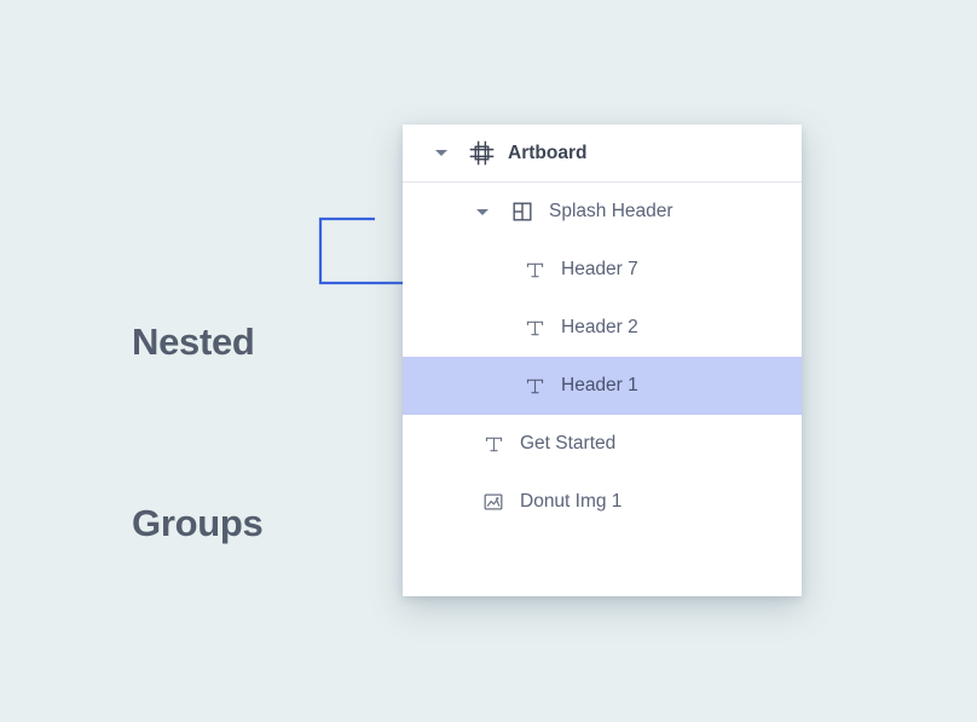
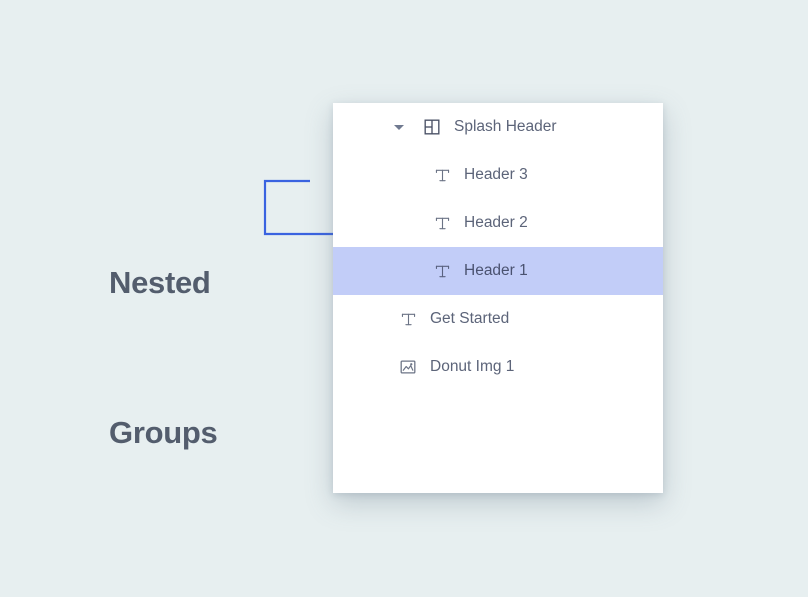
  Nested
  Groups
- Artboard
  Splash Header
- Header 7
+ Header 3
  Header 2
  Header 1
  Get Started
  Donut Img 1
